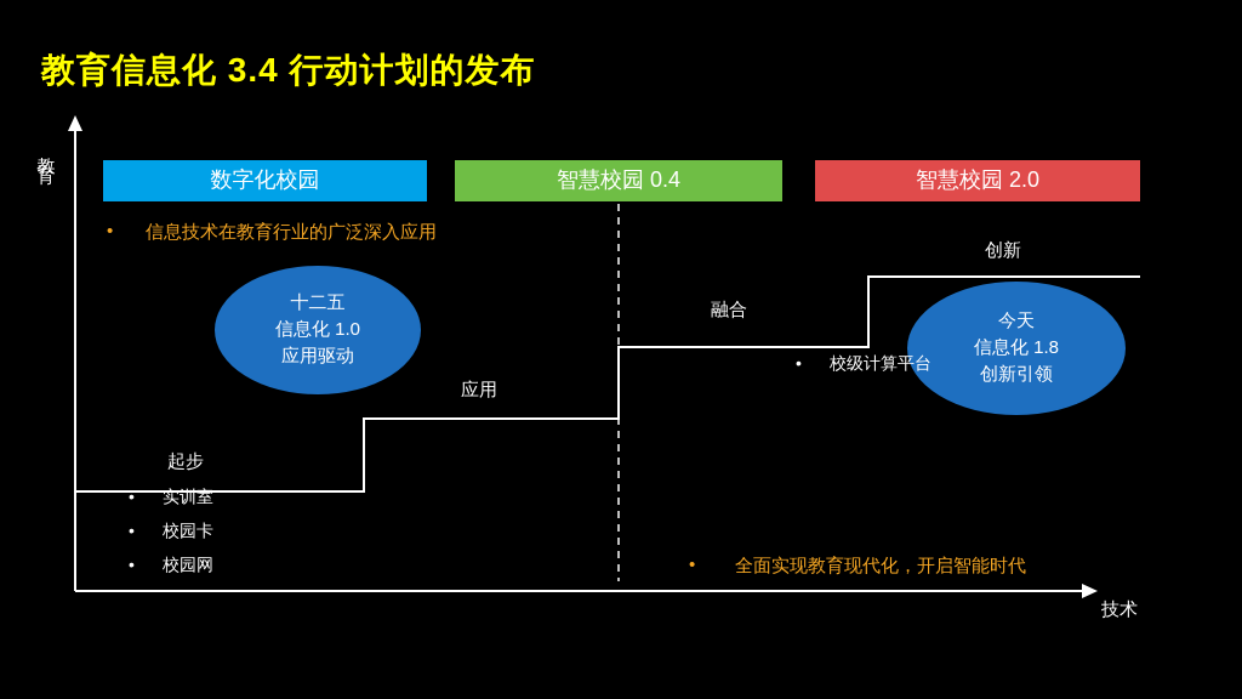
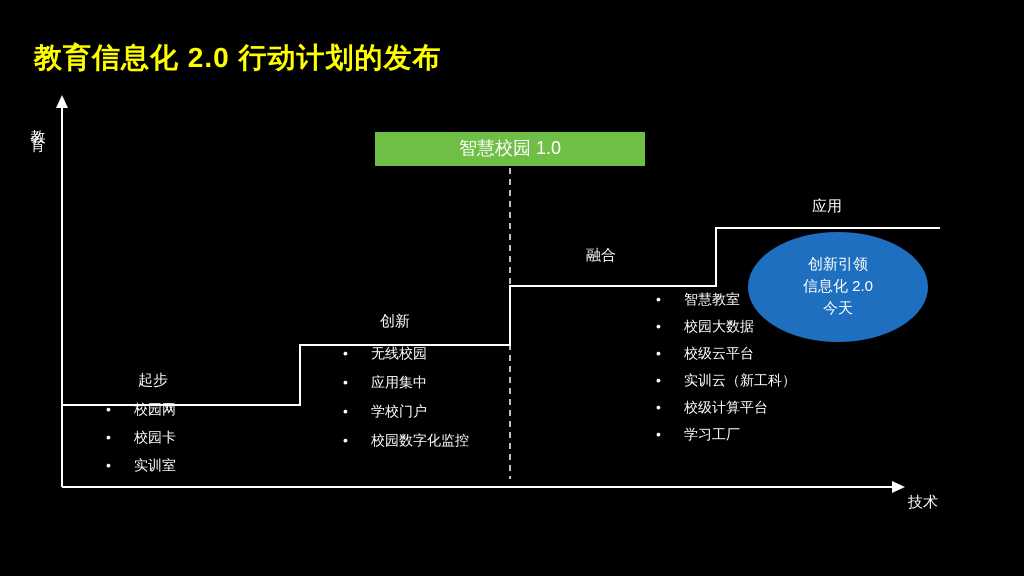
- 教育信息化 3.4 行动计划的发布
+ 教育信息化 2.0 行动计划的发布
  技术
- 数字化校园
- 智慧校园 0.4
+ 智慧校园 1.0
- 智慧校园 2.0
- 信息技术在教育行业的广泛深入应用
- 全面实现教育现代化，开启智能时代
  起步
- 应用
+ 创新
  融合
- 创新
+ 应用
- 十二五
- 信息化 1.0
- 应用驱动
- 今天
+ 创新引领
- 信息化 1.8
+ 信息化 2.0
- 创新引领
+ 今天
- 实训室
+ 校园网
  校园卡
- 校园网
+ 实训室
+ 无线校园
+ 应用集中
+ 学校门户
+ 校园数字化监控
+ 智慧教室
+ 校园大数据
+ 校级云平台
+ 实训云（新工科）
  校级计算平台
+ 学习工厂
